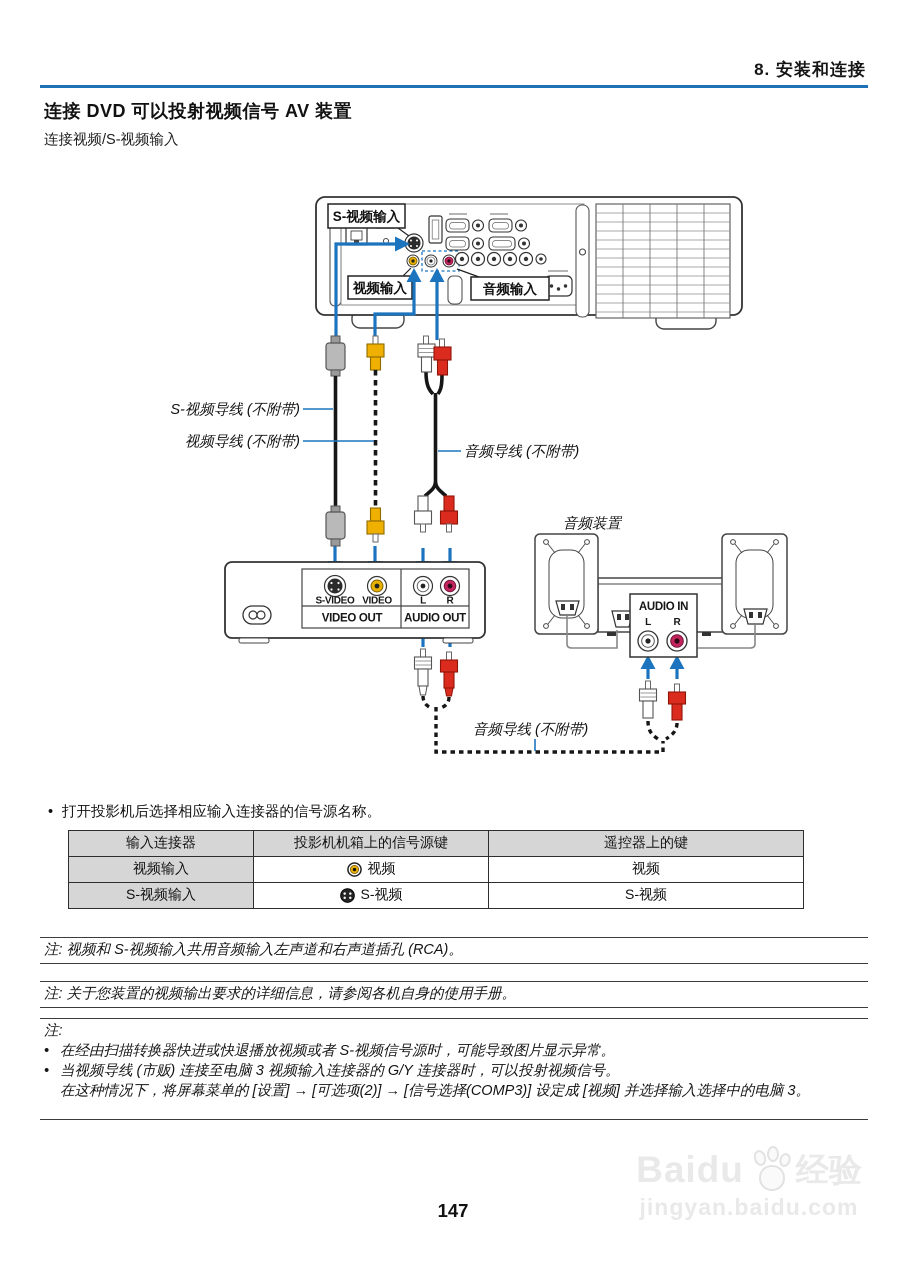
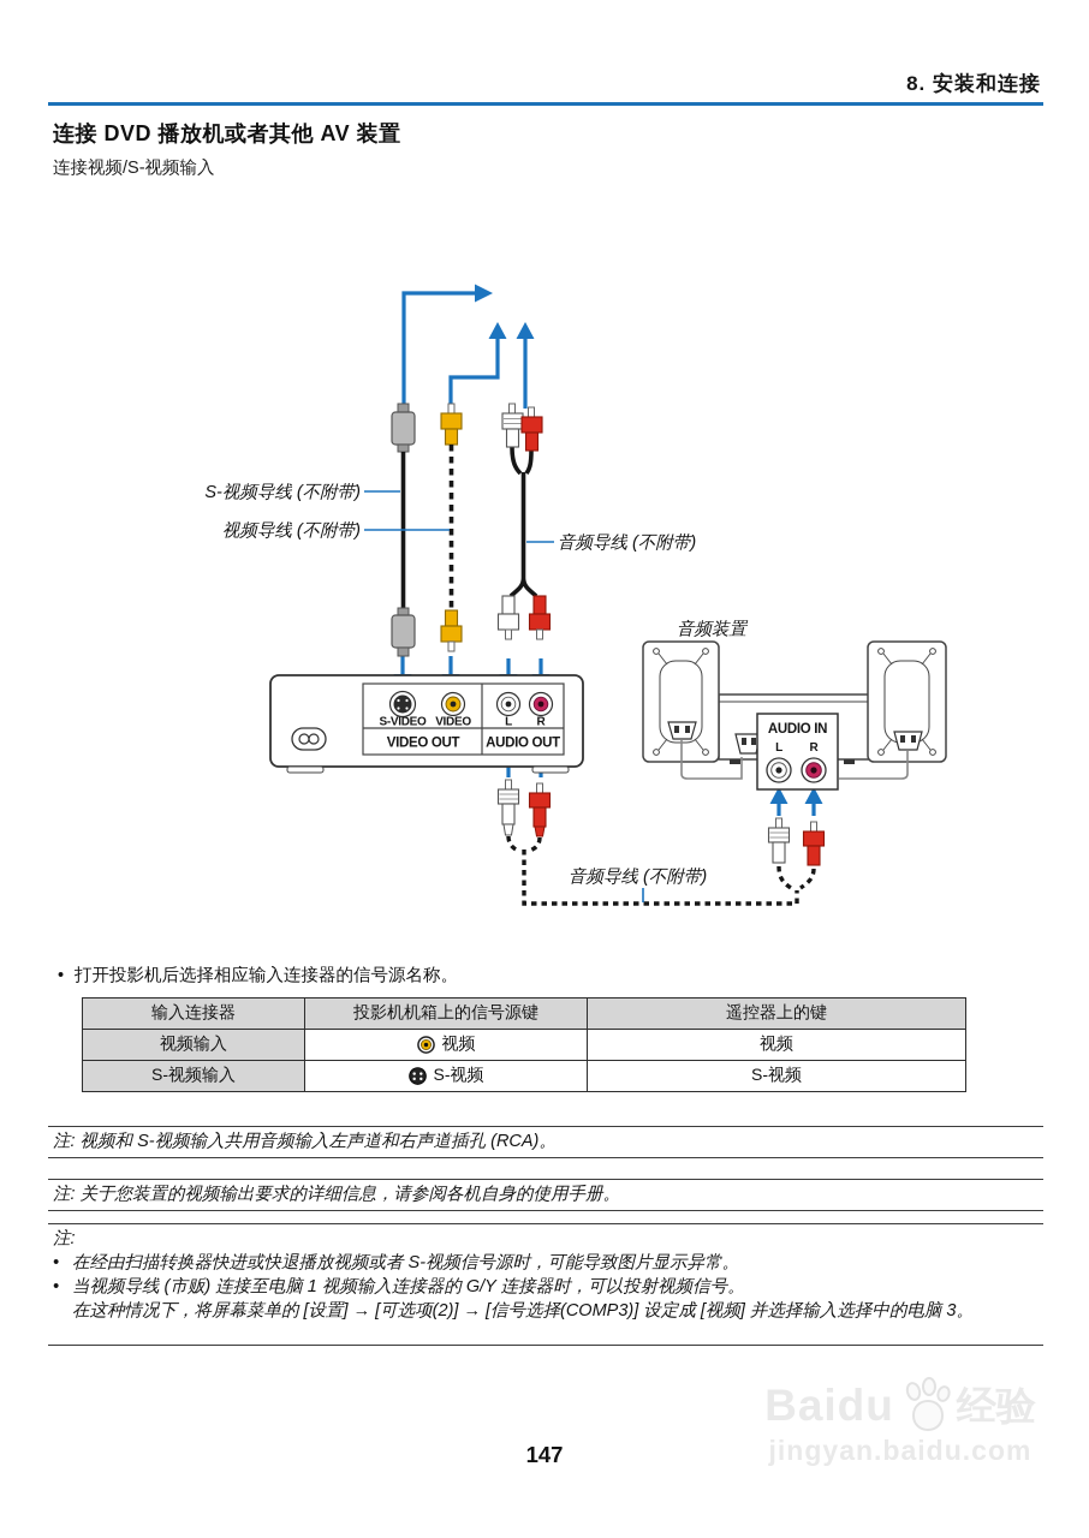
  8. 安装和连接
- 连接 DVD 可以投射视频信号 AV 装置
+ 连接 DVD 播放机或者其他 AV 装置
  连接视频/S-视频输入
- S-视频输入
- 视频输入
- 音频输入
  S-视频导线 (不附带)
  视频导线 (不附带)
  音频导线 (不附带)
  S-VIDEO
  VIDEO
  L
  R
  VIDEO OUT
  AUDIO OUT
  音频导线 (不附带)
  音频装置
  AUDIO IN
  L
  R
  • 打开投影机后选择相应输入连接器的信号源名称。
  输入连接器	投影机机箱上的信号源键	遥控器上的键
  视频输入	视频	视频
  S-视频输入	S-视频	S-视频
  注: 视频和 S-视频输入共用音频输入左声道和右声道插孔 (RCA)。
  注: 关于您装置的视频输出要求的详细信息，请参阅各机自身的使用手册。
  注:
  •
  在经由扫描转换器快进或快退播放视频或者 S-视频信号源时，可能导致图片显示异常。
  •
- 当视频导线 (市贩) 连接至电脑 3 视频输入连接器的 G/Y 连接器时，可以投射视频信号。
+ 当视频导线 (市贩) 连接至电脑 1 视频输入连接器的 G/Y 连接器时，可以投射视频信号。
  在这种情况下，将屏幕菜单的 [设置] → [可选项(2)] → [信号选择(COMP3)] 设定成 [视频] 并选择输入选择中的电脑 3。
  147
